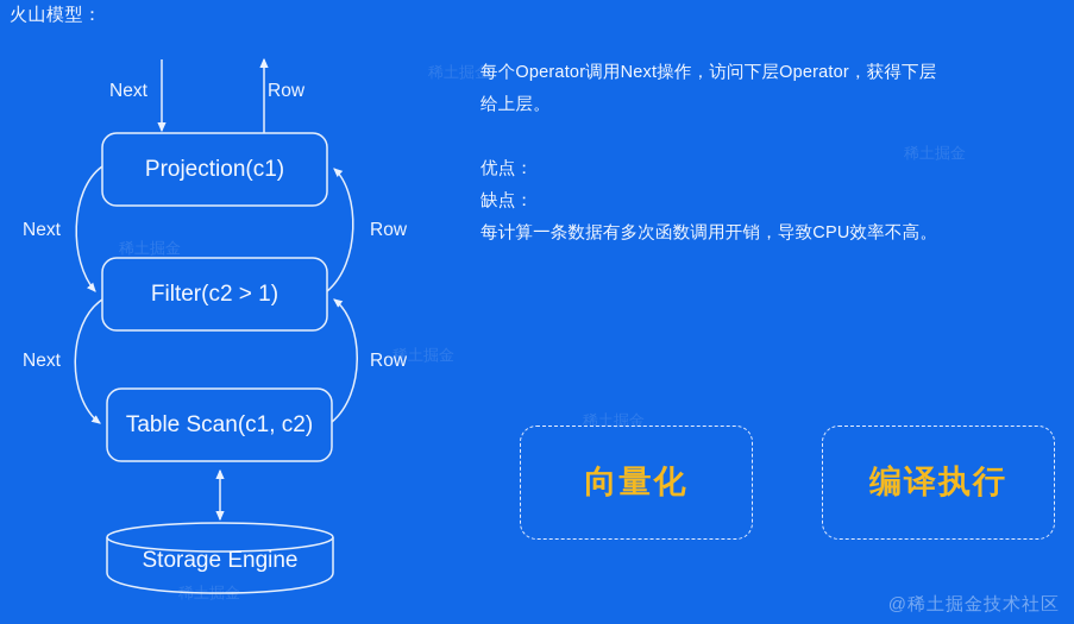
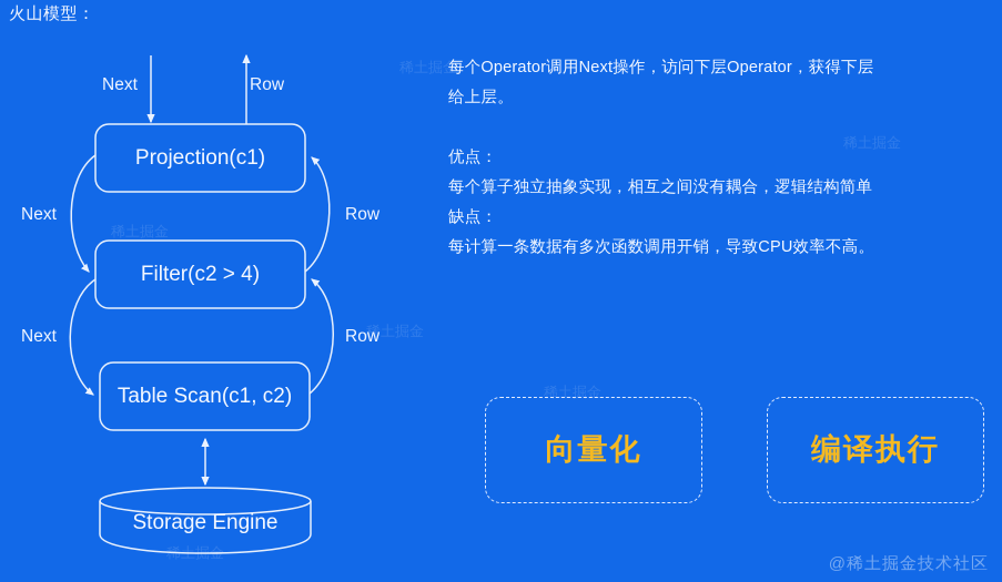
  火山模型：
  Projection(c1)
- Filter(c2 > 1)
+ Filter(c2 > 4)
  Table Scan(c1, c2)
  Storage Engine
  Next
  Row
  Next
  Row
  Next
  Row
  每个Operator调用Next操作，访问下层Operator，获得下层
  给上层。
  优点：
+ 每个算子独立抽象实现，相互之间没有耦合，逻辑结构简单
  缺点：
  每计算一条数据有多次函数调用开销，导致CPU效率不高。
  向量化
  编译执行
  稀土掘金
  稀土掘金
  稀土掘金
  稀土掘金
  稀土掘金
  稀土掘金
  @稀土掘金技术社区
